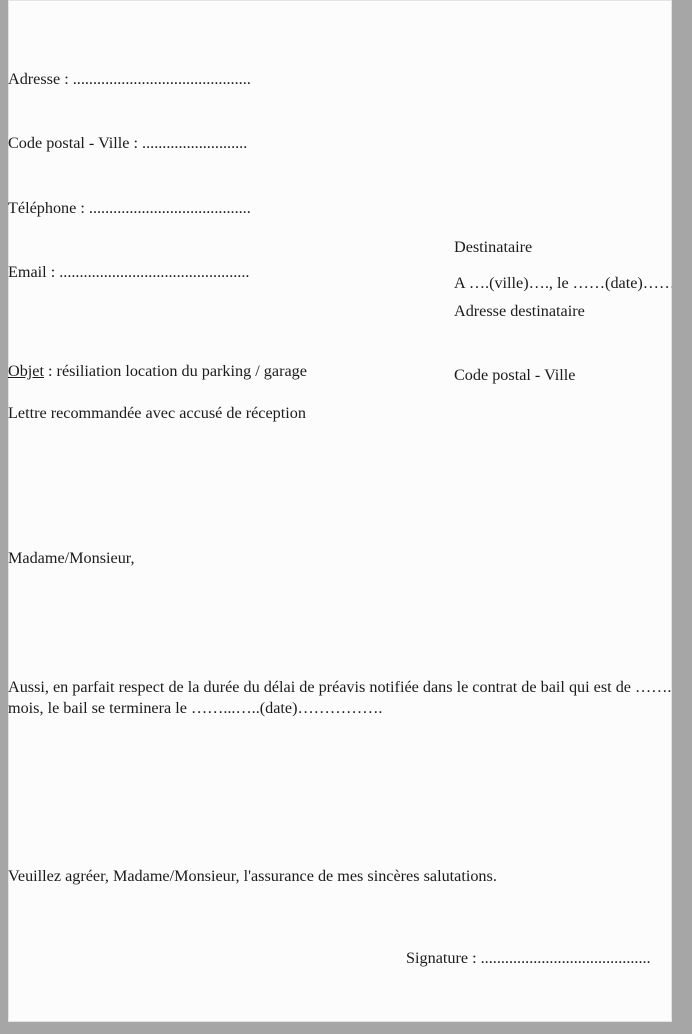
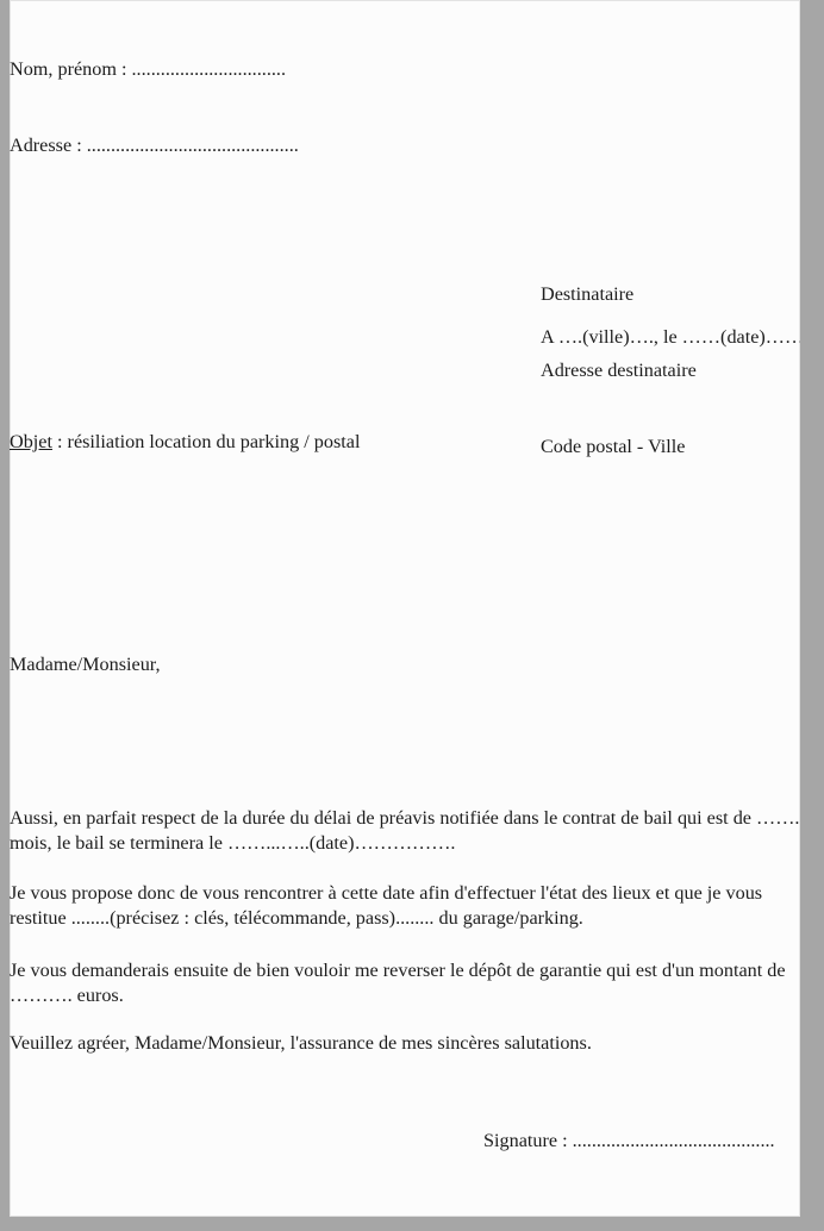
+ Nom, prénom : ................................
  Adresse : ............................................
- Code postal - Ville : ..........................
- Téléphone : ........................................
- Email : ...............................................
  Destinataire
  Adresse destinataire
  Code postal - Ville
  A ….(ville)…., le ……(date)……
- Objet : résiliation location du parking / garage
+ Objet : résiliation location du parking / postal
- Lettre recommandée avec accusé de réception
  Madame/Monsieur,
  Aussi, en parfait respect de la durée du délai de préavis notifiée dans le contrat de bail qui est de ……. mois, le bail se terminera le ……...…..(date)…………….
+ Je vous propose donc de vous rencontrer à cette date afin d'effectuer l'état des lieux et que je vous restitue ........(précisez : clés, télécommande, pass)........ du garage/parking.
+ Je vous demanderais ensuite de bien vouloir me reverser le dépôt de garantie qui est d'un montant de ………. euros.
  Veuillez agréer, Madame/Monsieur, l'assurance de mes sincères salutations.
  Signature : ..........................................
